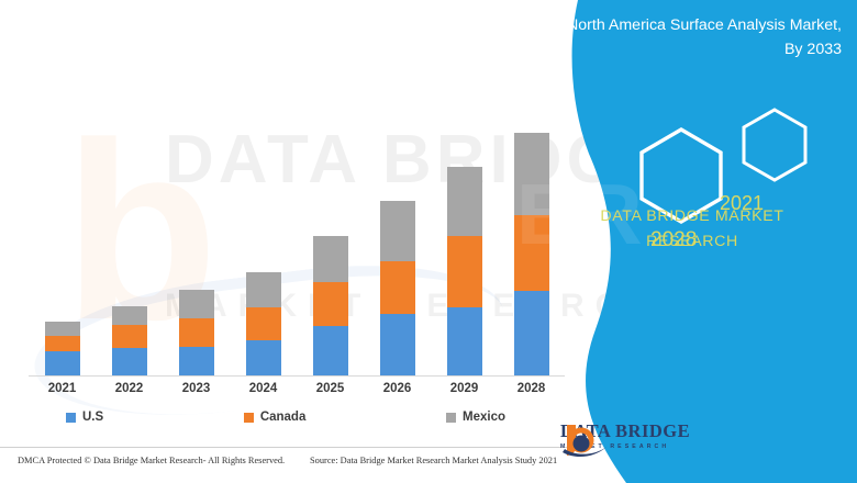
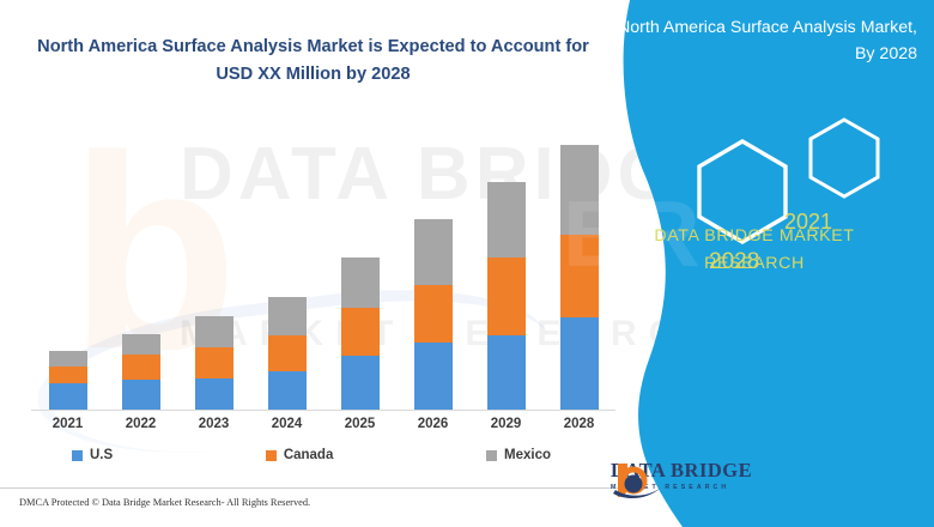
  b
  DATA BRI
+ North America Surface Analysis Market is Expected to Account for USD XX Million by 2028
  2021
  2022
  2023
  2024
  2025
  2026
  2029
  2028
  U.S
  Canada
  Mexico
  DMCA Protected © Data Bridge Market Research- All Rights Reserved.
- Source: Data Bridge Market Research Market Analysis Study 2021
  BR
- North America Surface Analysis Market, By 2033
+ North America Surface Analysis Market, By 2028
  2028
  2021
  DATA BRIDGE MARKET RESEARCH
  TA BRIDGE
